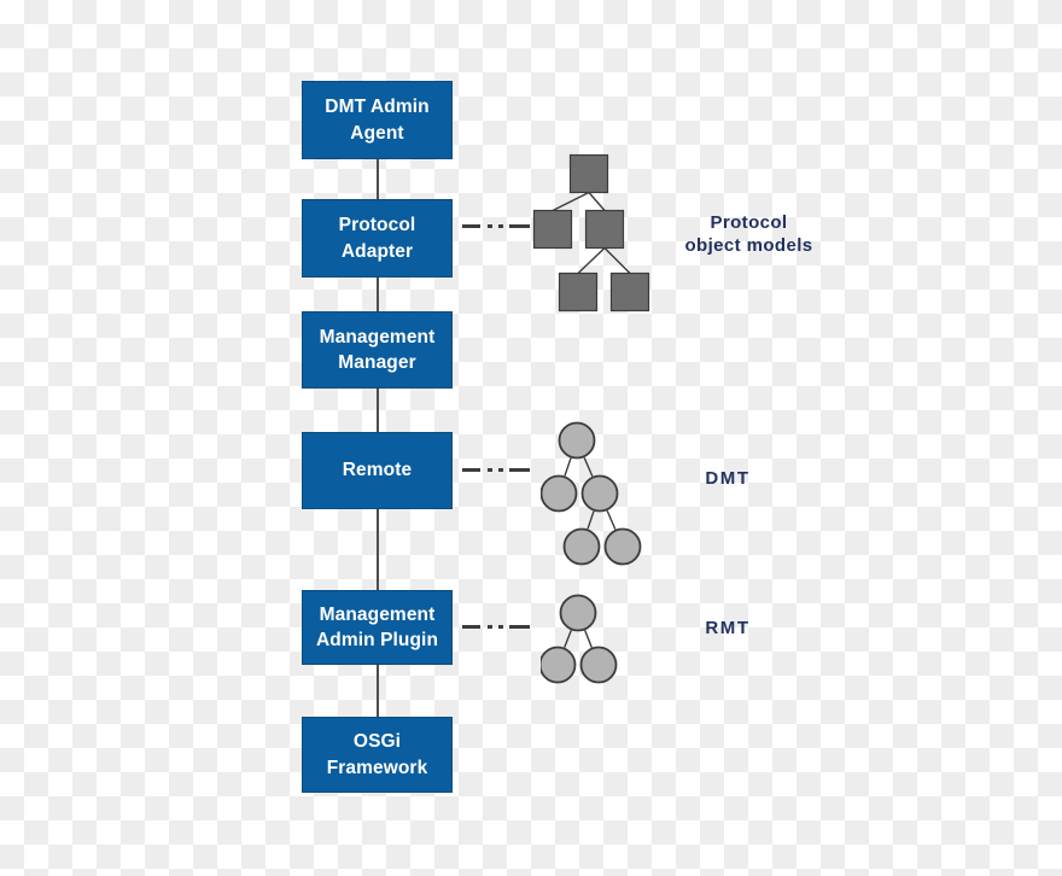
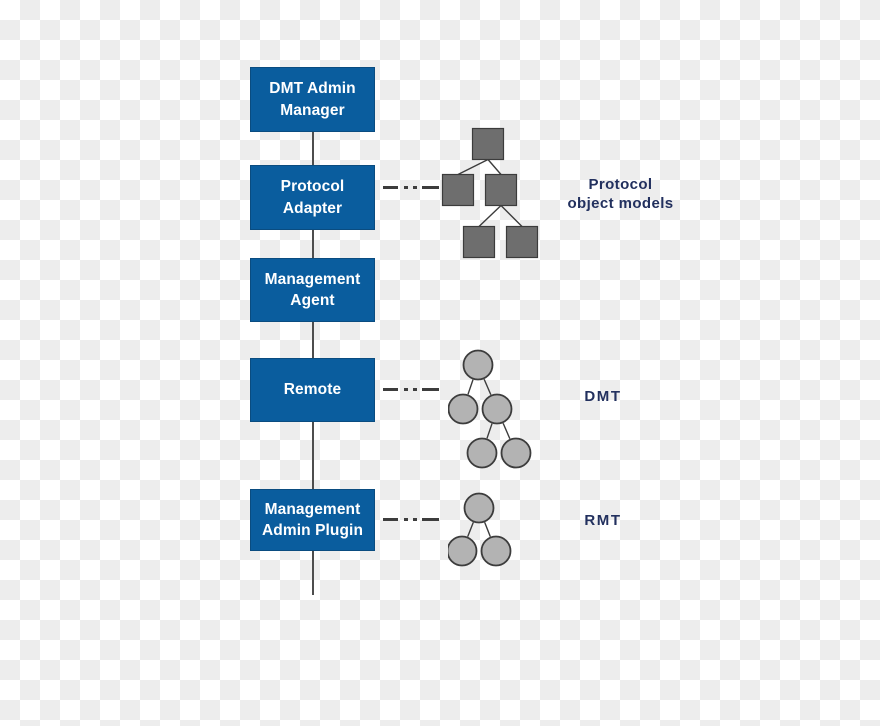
  DMT Admin
- Agent
+ Manager
  Protocol
  Adapter
  Management
- Manager
+ Agent
  Remote
  Management
  Admin Plugin
- OSGi
- Framework
  Protocol
  object models
  DMT
  RMT
